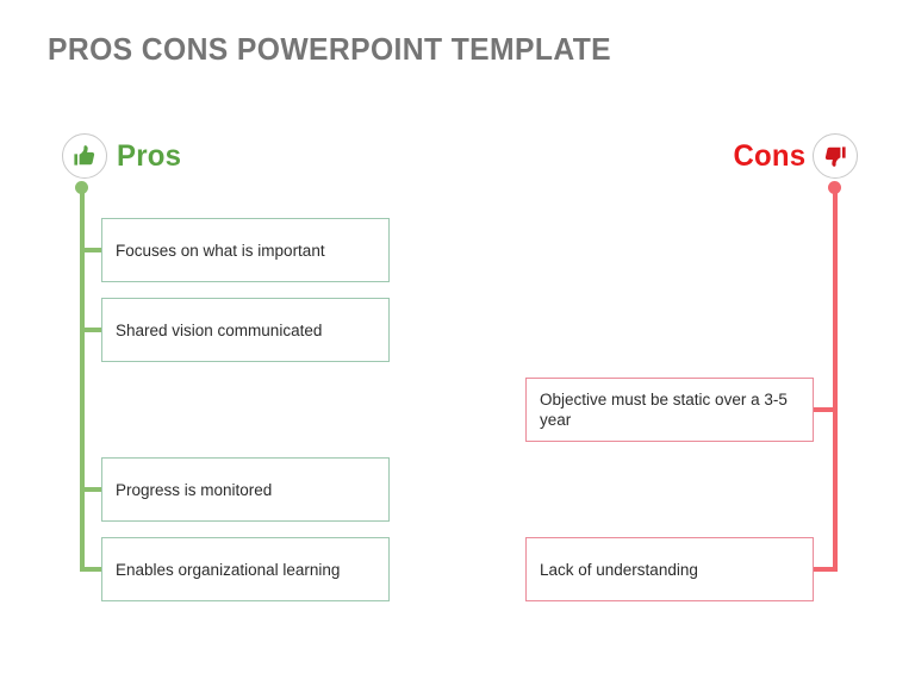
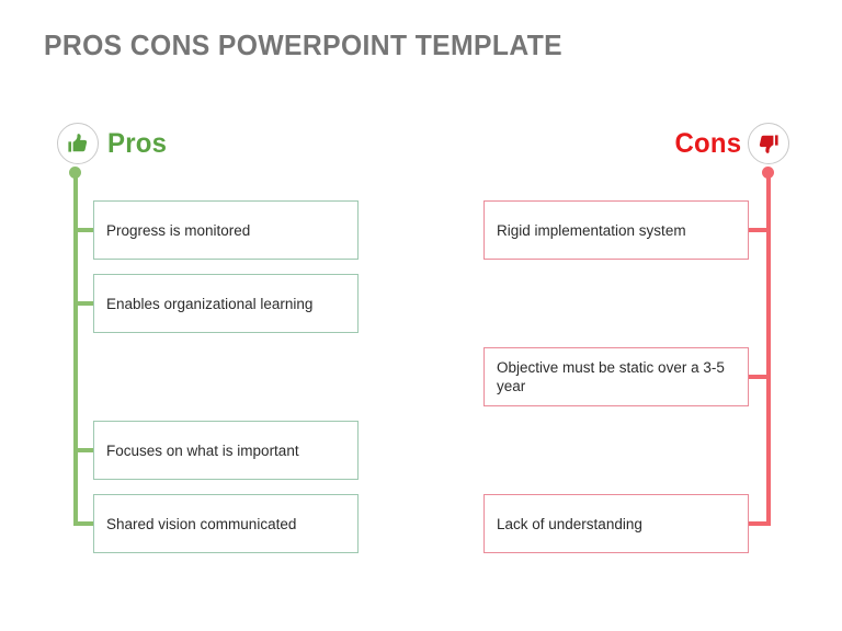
  PROS CONS POWERPOINT TEMPLATE
  Pros
  Cons
- Focuses on what is important
+ Progress is monitored
- Shared vision communicated
+ Enables organizational learning
- Progress is monitored
+ Focuses on what is important
- Enables organizational learning
+ Shared vision communicated
+ Rigid implementation system
  Objective must be static over a 3-5 year
  Lack of understanding
